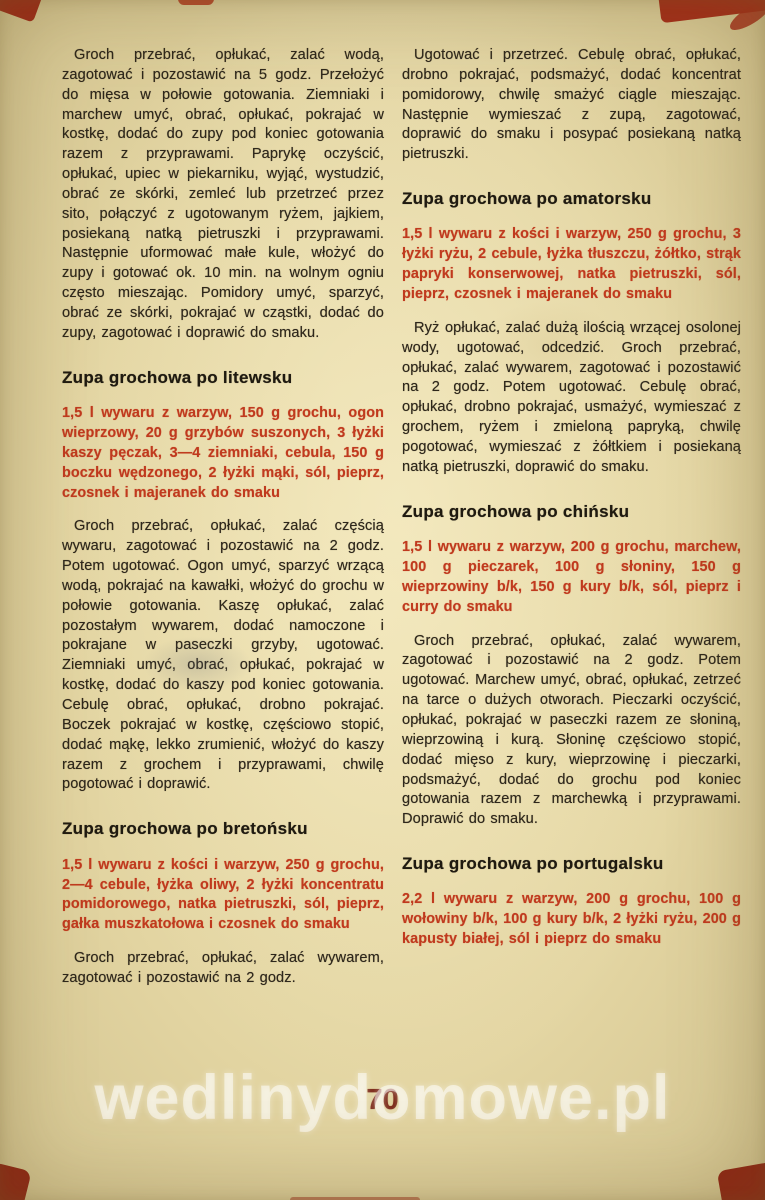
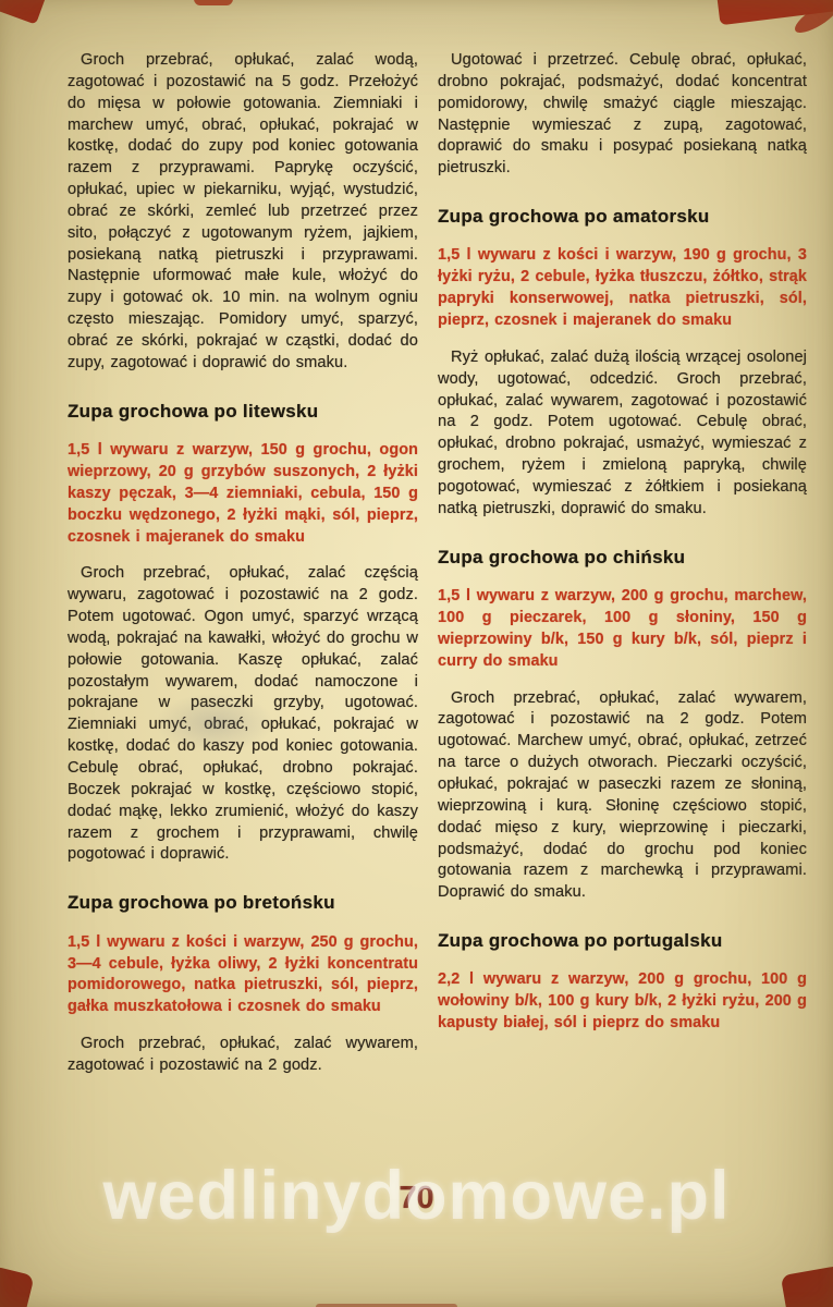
  Groch przebrać, opłukać, zalać wodą, zagotować i pozostawić na 5 godz. Przełożyć do mięsa w połowie gotowania. Ziemniaki i marchew umyć, obrać, opłukać, pokrajać w kostkę, dodać do zupy pod koniec gotowania razem z przyprawami. Paprykę oczyścić, opłukać, upiec w piekarniku, wyjąć, wystudzić, obrać ze skórki, zemleć lub przetrzeć przez sito, połączyć z ugotowanym ryżem, jajkiem, posiekaną natką pietruszki i przyprawami. Następnie uformować małe kule, włożyć do zupy i gotować ok. 10 min. na wolnym ogniu często mieszając. Pomidory umyć, sparzyć, obrać ze skórki, pokrajać w cząstki, dodać do zupy, zagotować i doprawić do smaku.
  Zupa grochowa po litewsku
- 1,5 l wywaru z warzyw, 150 g grochu, ogon wieprzowy, 20 g grzybów suszonych, 3 łyżki kaszy pęczak, 3—4 ziemniaki, cebula, 150 g boczku wędzonego, 2 łyżki mąki, sól, pieprz, czosnek i majeranek do smaku
+ 1,5 l wywaru z warzyw, 150 g grochu, ogon wieprzowy, 20 g grzybów suszonych, 2 łyżki kaszy pęczak, 3—4 ziemniaki, cebula, 150 g boczku wędzonego, 2 łyżki mąki, sól, pieprz, czosnek i majeranek do smaku
  Groch przebrać, opłukać, zalać częścią wywaru, zagotować i pozostawić na 2 godz. Potem ugotować. Ogon umyć, sparzyć wrzącą wodą, pokrajać na kawałki, włożyć do grochu w połowie gotowania. Kaszę opłukać, zalać pozostałym wywarem, dodać namoczone i pokrajane grzyby, ugotować. Ziemniaki upłukać, pokrajać w kostkę, dod koniec gotowania. Cebulę obrać, opłukać, drobno pokrajać. Boczek pokrajać w kostkę, częściowo stopić, dodać mąkę, lekko zrumienić, włożyć do kaszy razem z grochem i przyprawami, chwilę pogotować i doprawić.
  Zupa grochowa po bretońsku
- 1,5 l wywaru z kości i warzyw, 250 g grochu, 2—4 cebule, łyżka oliwy, 2 łyżki koncentratu pomidorowego, natka pietruszki, sól, pieprz, gałka muszkatołowa i czosnek do smaku
+ 1,5 l wywaru z kości i warzyw, 250 g grochu, 3—4 cebule, łyżka oliwy, 2 łyżki koncentratu pomidorowego, natka pietruszki, sól, pieprz, gałka muszkatołowa i czosnek do smaku
  Groch przebrać, opłukać, zalać wywarem, zagotować i pozostawić na 2 godz.
  Ugotować i przetrzeć. Cebulę obrać, opłukać, drobno pokrajać, podsmażyć, dodać koncentrat pomidorowy, chwilę smażyć ciągle mieszając. Następnie wymieszać z zupą, zagotować, doprawić do smaku i posypać posiekaną natką pietruszki.
  Zupa grochowa po amatorsku
- 1,5 l wywaru z kości i warzyw, 250 g grochu, 3 łyżki ryżu, 2 cebule, łyżka tłuszczu, żółtko, strąk papryki konserwowej, natka pietruszki, sól, pieprz, czosnek i majeranek do smaku
+ 1,5 l wywaru z kości i warzyw, 190 g grochu, 3 łyżki ryżu, 2 cebule, łyżka tłuszczu, żółtko, strąk papryki konserwowej, natka pietruszki, sól, pieprz, czosnek i majeranek do smaku
  Ryż opłukać, zalać dużą ilością wrzącej osolonej wody, ugotować, odcedzić. Groch przebrać, opłukać, zalać wywarem, zagotować i pozostawić na 2 godz. Potem ugotować. Cebulę obrać, opłukać, drobno pokrajać, usmażyć, wymieszać z grochem, ryżem i zmieloną papryką, chwilę pogotować, wymieszać z żółtkiem i posiekaną natką pietruszki, doprawić do smaku.
  Zupa grochowa po chińsku
  1,5 l wywaru z warzyw, 200 g grochu, marchew, 100 g pieczarek, 100 g słoniny, 150 g wieprzowiny b/k, 150 g kury b/k, sól, pieprz i curry do smaku
  Groch przebrać, opłukać, zalać wywarem, zagotować i pozostawić na 2 godz. Potem ugotować. Marchew umyć, obrać, opłukać, zetrzeć na tarce o dużych otworach. Pieczarki oczyścić, opłukać, pokrajać w paseczki razem ze słoniną, wieprzowiną i kurą. Słoninę częściowo stopić, dodać mięso z kury, wieprzowinę i pieczarki, podsmażyć, dodać do grochu pod koniec gotowania razem z marchewką i przyprawami. Doprawić do smaku.
  Zupa grochowa po portugalsku
  2,2 l wywaru z warzyw, 200 g grochu, 100 g wołowiny b/k, 100 g kury b/k, 2 łyżki ryżu, 200 g kapusty białej, sól i pieprz do smaku
  70
  wedlinydomowe.pl
